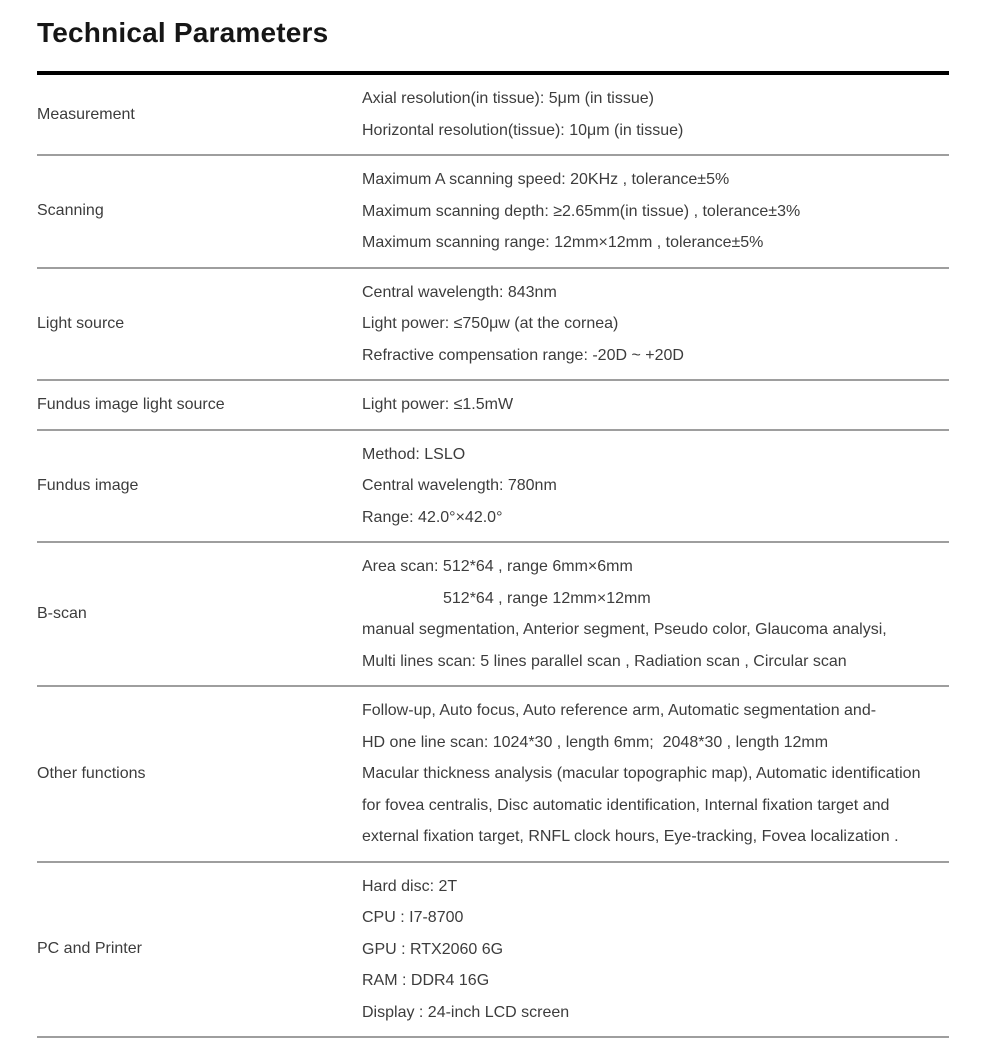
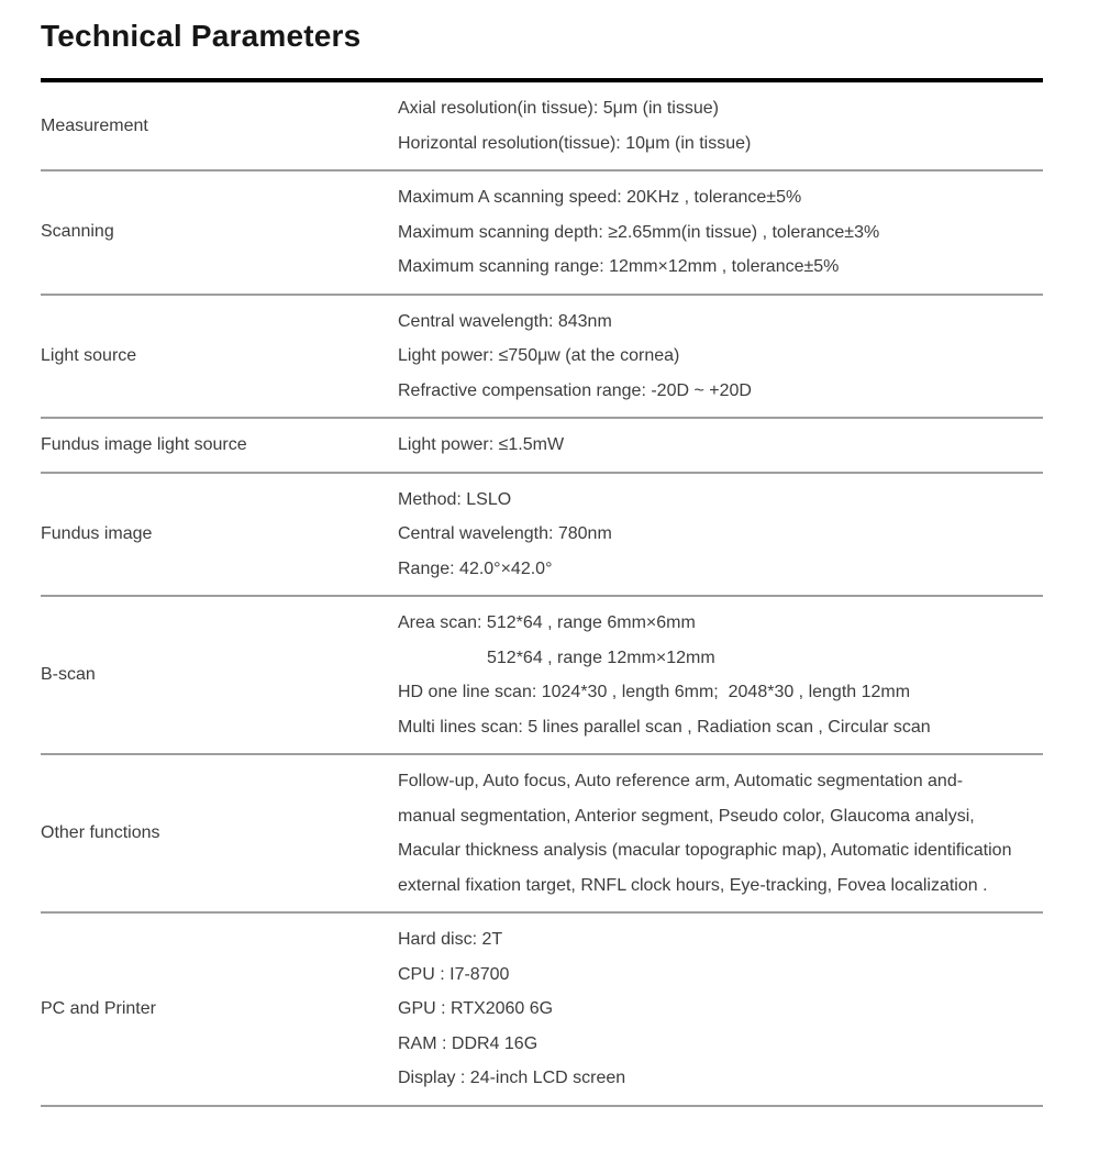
  Technical Parameters
  Measurement
  Axial resolution(in tissue): 5μm (in tissue)
  Horizontal resolution(tissue): 10μm (in tissue)
  Scanning
  Maximum A scanning speed: 20KHz , tolerance±5%
  Maximum scanning depth: ≥2.65mm(in tissue) , tolerance±3%
  Maximum scanning range: 12mm×12mm , tolerance±5%
  Light source
  Central wavelength: 843nm
  Light power: ≤750μw (at the cornea)
  Refractive compensation range: -20D ~ +20D
  Fundus image light source
  Light power: ≤1.5mW
  Fundus image
  Method: LSLO
  Central wavelength: 780nm
  Range: 42.0°×42.0°
  B-scan
  Area scan: 512*64 , range 6mm×6mm
  512*64 , range 12mm×12mm
- manual segmentation, Anterior segment, Pseudo color, Glaucoma analysi,
+ HD one line scan: 1024*30 , length 6mm; 2048*30 , length 12mm
  Multi lines scan: 5 lines parallel scan , Radiation scan , Circular scan
  Other functions
  Follow-up, Auto focus, Auto reference arm, Automatic segmentation and-
- HD one line scan: 1024*30 , length 6mm; 2048*30 , length 12mm
+ manual segmentation, Anterior segment, Pseudo color, Glaucoma analysi,
  Macular thickness analysis (macular topographic map), Automatic identification
- for fovea centralis, Disc automatic identification, Internal fixation target and
  external fixation target, RNFL clock hours, Eye-tracking, Fovea localization .
  PC and Printer
  Hard disc: 2T
  CPU : I7-8700
  GPU : RTX2060 6G
  RAM : DDR4 16G
  Display : 24-inch LCD screen
